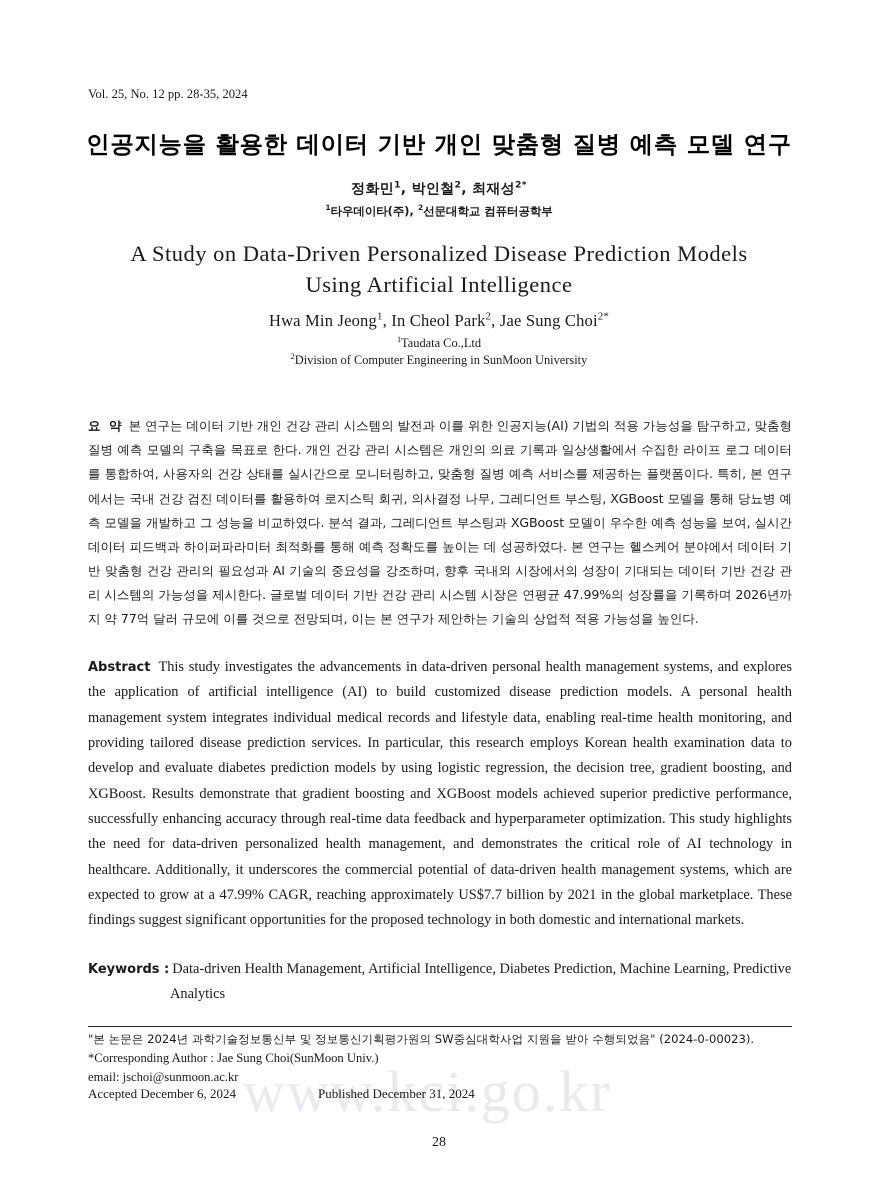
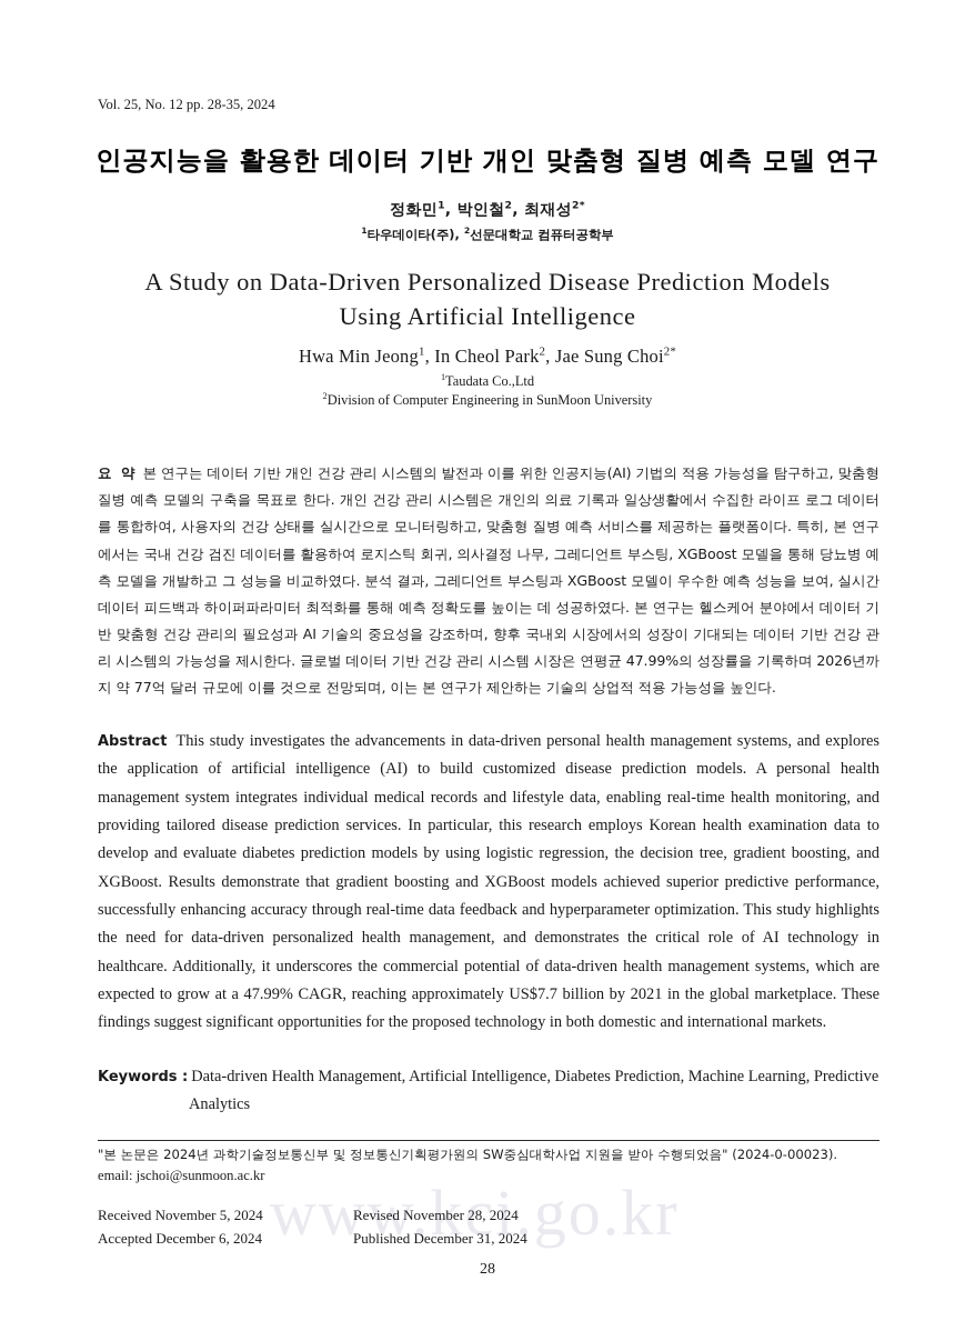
  www.kci.go.kr
  Vol. 25, No. 12 pp. 28-35, 2024
  인공지능을 활용한 데이터 기반 개인 맞춤형 질병 예측 모델 연구
  정화민1, 박인철2, 최재성2*
  1타우데이타(주), 2선문대학교 컴퓨터공학부
  A Study on Data-Driven Personalized Disease Prediction Models
  Using Artificial Intelligence
  Hwa Min Jeong1, In Cheol Park2, Jae Sung Choi2*
  1Taudata Co.,Ltd
  2Division of Computer Engineering in SunMoon University
  요 약 본 연구는 데이터 기반 개인 건강 관리 시스템의 발전과 이를 위한 인공지능(AI) 기법의 적용 가능성을 탐구하고, 맞춤형 질병 예측 모델의 구축을 목표로 한다. 개인 건강 관리 시스템은 개인의 의료 기록과 일상생활에서 수집한 라이프 로그 데이터를 통합하여, 사용자의 건강 상태를 실시간으로 모니터링하고, 맞춤형 질병 예측 서비스를 제공하는 플랫폼이다. 특히, 본 연구에서는 국내 건강 검진 데이터를 활용하여 로지스틱 회귀, 의사결정 나무, 그레디언트 부스팅, XGBoost 모델을 통해 당뇨병 예측 모델을 개발하고 그 성능을 비교하였다. 분석 결과, 그레디언트 부스팅과 XGBoost 모델이 우수한 예측 성능을 보여, 실시간 데이터 피드백과 하이퍼파라미터 최적화를 통해 예측 정확도를 높이는 데 성공하였다. 본 연구는 헬스케어 분야에서 데이터 기반 맞춤형 건강 관리의 필요성과 AI 기술의 중요성을 강조하며, 향후 국내외 시장에서의 성장이 기대되는 데이터 기반 건강 관리 시스템의 가능성을 제시한다. 글로벌 데이터 기반 건강 관리 시스템 시장은 연평균 47.99%의 성장률을 기록하며 2026년까지 약 77억 달러 규모에 이를 것으로 전망되며, 이는 본 연구가 제안하는 기술의 상업적 적용 가능성을 높인다.
  Abstract This study investigates the advancements in data-driven personal health management systems, and explores the application of artificial intelligence (AI) to build customized disease prediction models. A personal health management system integrates individual medical records and lifestyle data, enabling real-time health monitoring, and providing tailored disease prediction services. In particular, this research employs Korean health examination data to develop and evaluate diabetes prediction models by using logistic regression, the decision tree, gradient boosting, and XGBoost. Results demonstrate that gradient boosting and XGBoost models achieved superior predictive performance, successfully enhancing accuracy through real-time data feedback and hyperparameter optimization. This study highlights the need for data-driven personalized health management, and demonstrates the critical role of AI technology in healthcare. Additionally, it underscores the commercial potential of data-driven health management systems, which are expected to grow at a 47.99% CAGR, reaching approximately US$7.7 billion by 2021 in the global marketplace. These findings suggest significant opportunities for the proposed technology in both domestic and international markets.
  Keywords : Data-driven Health Management, Artificial Intelligence, Diabetes Prediction, Machine Learning, Predictive Analytics
  "본 논문은 2024년 과학기술정보통신부 및 정보통신기획평가원의 SW중심대학사업 지원을 받아 수행되었음" (2024-0-00023).
- *Corresponding Author : Jae Sung Choi(SunMoon Univ.)
  email: jschoi@sunmoon.ac.kr
+ Received November 5, 2024
+ Revised November 28, 2024
  Accepted December 6, 2024
  Published December 31, 2024
  28
